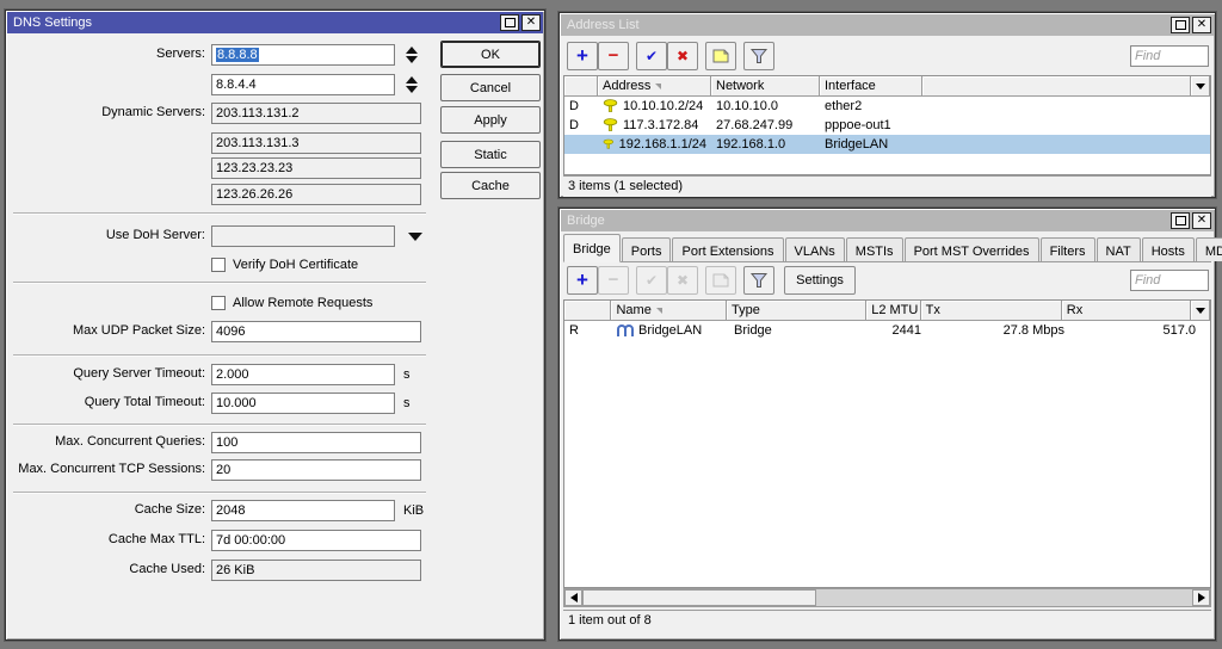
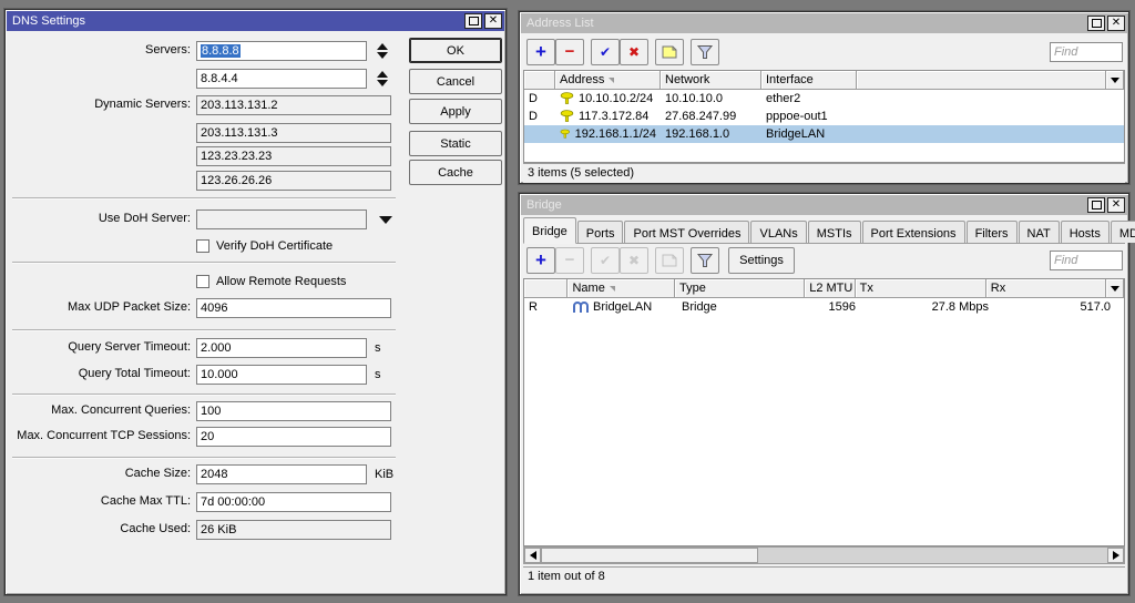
  DNS Settings
  ✕
  Servers:
  8.8.8.8
  8.8.4.4
  Dynamic Servers:
  203.113.131.2
  203.113.131.3
  123.23.23.23
  123.26.26.26
  Use DoH Server:
  Verify DoH Certificate
  Allow Remote Requests
  Max UDP Packet Size:
  4096
  Query Server Timeout:
  2.000
  s
  Query Total Timeout:
  10.000
  s
  Max. Concurrent Queries:
  100
  Max. Concurrent TCP Sessions:
  20
  Cache Size:
  2048
  KiB
  Cache Max TTL:
  7d 00:00:00
  Cache Used:
  26 KiB
  OK
  Cancel
  Apply
  Static
  Cache
  Address List
  ✕
  +
  −
  ✔
  ✖
  Find
  Address
  Network
  Interface
  D
  10.10.10.2/24
  10.10.10.0
  ether2
  D
  117.3.172.84
  27.68.247.99
  pppoe-out1
  192.168.1.1/24
  192.168.1.0
  BridgeLAN
- 3 items (1 selected)
+ 3 items (5 selected)
  Bridge
  ✕
  Bridge
  Ports
- Port Extensions
+ Port MST Overrides
  VLANs
  MSTIs
- Port MST Overrides
+ Port Extensions
  Filters
  NAT
  Hosts
  +
  −
  ✔
  ✖
  Settings
  Find
  Name
  Type
  L2 MTU
  Tx
  Rx
  R
  BridgeLAN
  Bridge
- 2441
+ 1596
  27.8 Mbps
  517.0
  1 item out of 8
